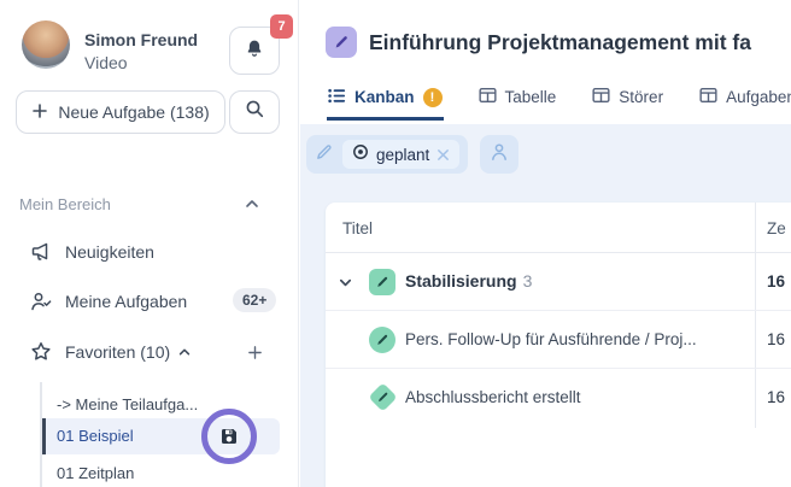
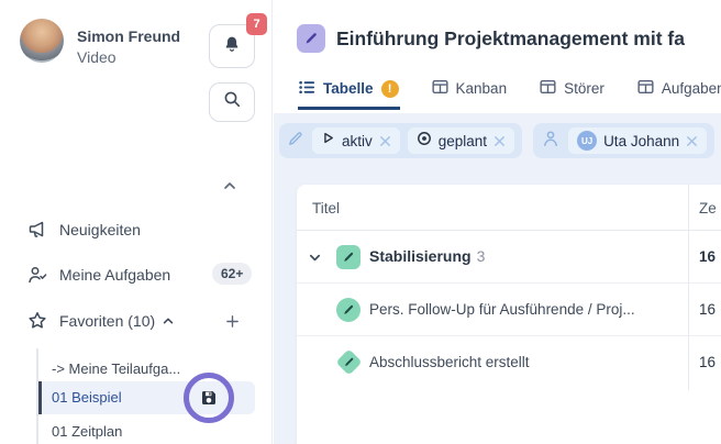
  Simon Freund
  Video
  7
- Neue Aufgabe (138)
- Mein Bereich
  Neuigkeiten
  Meine Aufgaben
  62+
  Favoriten (10)
  -> Meine Teilaufga...
  01 Beispiel
  01 Zeitplan
  Einführung Projektmanagement mit fa
- Kanban
+ Tabelle
  !
- Tabelle
+ Kanban
  Störer
  Aufgabe
+ aktiv
  geplant
+ UJ
+ Uta Johann
  Titel
  Ze
  Stabilisierung 3
  16
  Pers. Follow-Up für Ausführende / Proj...
  16
  Abschlussbericht erstellt
  16
